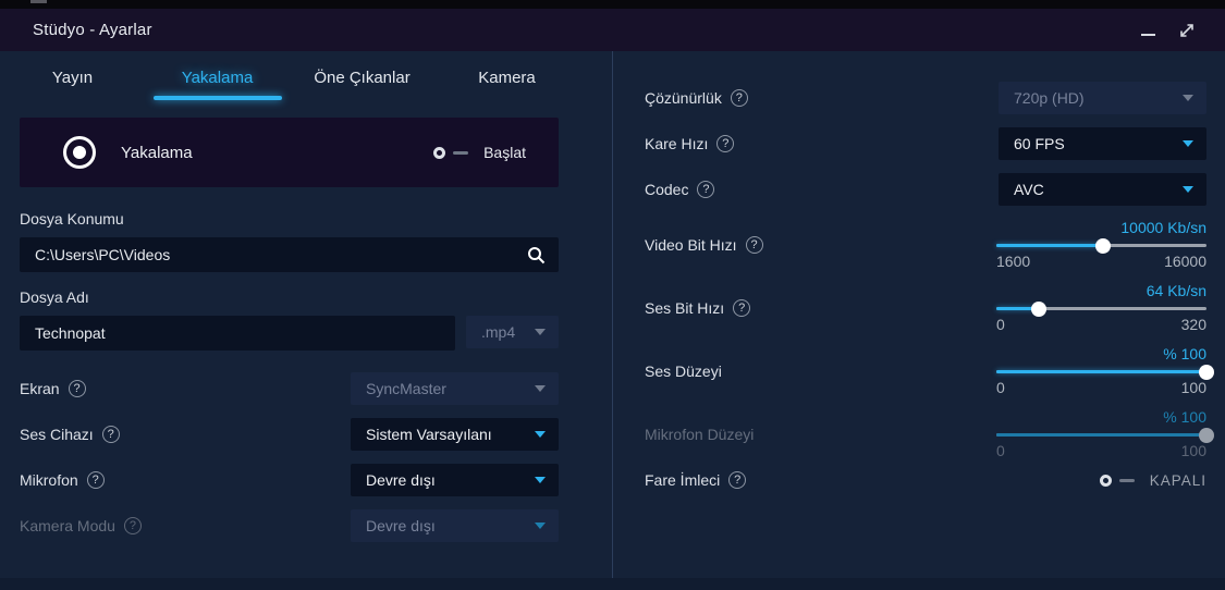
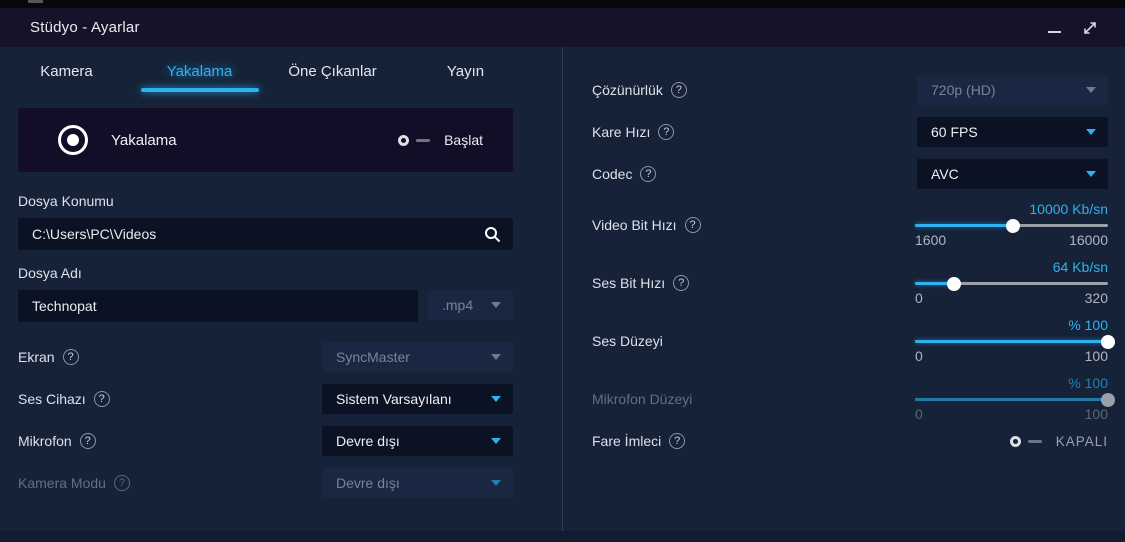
  Stüdyo - Ayarlar
- Yayın
+ Kamera
  Yakalama
  Öne Çıkanlar
- Kamera
+ Yayın
  Yakalama
  Başlat
  Dosya Konumu
  C:\Users\PC\Videos
  Dosya Adı
  Technopat
  .mp4
  Ekran
  ?
  SyncMaster
  Ses Cihazı
  ?
  Sistem Varsayılanı
  Mikrofon
  ?
  Devre dışı
  Kamera Modu
  ?
  Devre dışı
  Çözünürlük
  ?
  720p (HD)
  Kare Hızı
  ?
  60 FPS
  Codec
  ?
  AVC
  Video Bit Hızı
  ?
  10000 Kb/sn
  1600
  16000
  Ses Bit Hızı
  ?
  64 Kb/sn
  0
  320
  Ses Düzeyi
  % 100
  0
  100
  Mikrofon Düzeyi
  % 100
  0
  100
  Fare İmleci
  ?
  KAPALI
